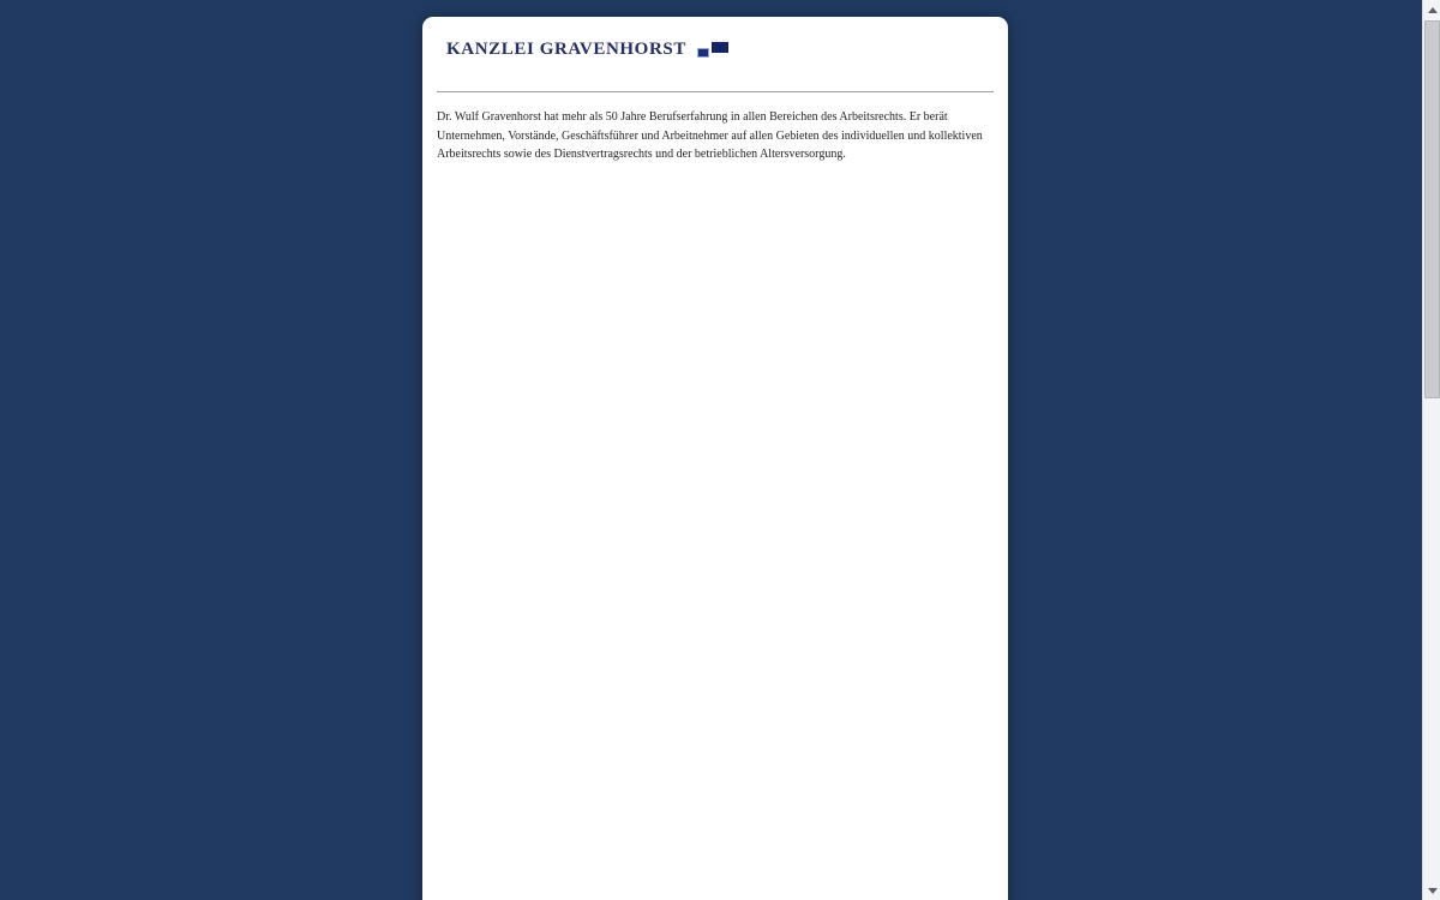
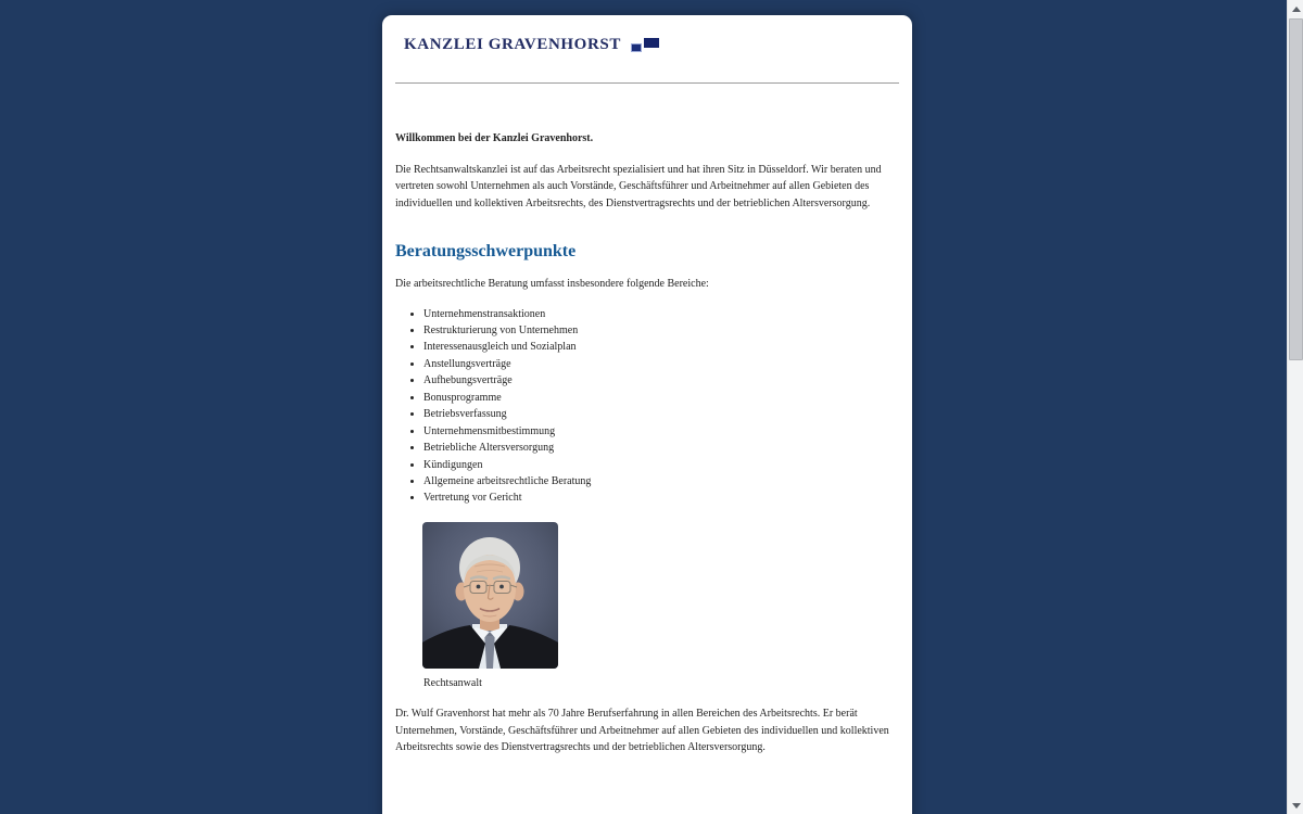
  KANZLEI GRAVENHORST
+ Willkommen bei der Kanzlei Gravenhorst.
+ Die Rechtsanwaltskanzlei ist auf das Arbeitsrecht spezialisiert und hat ihren Sitz in Düsseldorf. Wir beraten und vertreten sowohl Unternehmen als auch Vorstände, Geschäftsführer und Arbeitnehmer auf allen Gebieten des individuellen und kollektiven Arbeitsrechts, des Dienstvertragsrechts und der betrieblichen Altersversorgung.
+ Beratungsschwerpunkte
+ Die arbeitsrechtliche Beratung umfasst insbesondere folgende Bereiche:
+ Unternehmenstransaktionen
+ Restrukturierung von Unternehmen
+ Interessenausgleich und Sozialplan
+ Anstellungsverträge
+ Aufhebungsverträge
+ Bonusprogramme
+ Betriebsverfassung
+ Unternehmensmitbestimmung
+ Betriebliche Altersversorgung
+ Kündigungen
+ Allgemeine arbeitsrechtliche Beratung
+ Vertretung vor Gericht
+ Rechtsanwalt
- Dr. Wulf Gravenhorst hat mehr als 50 Jahre Berufserfahrung in allen Bereichen des Arbeitsrechts. Er berät Unternehmen, Vorstände, Geschäftsführer und Arbeitnehmer auf allen Gebieten des individuellen und kollektiven Arbeitsrechts sowie des Dienstvertragsrechts und der betrieblichen Altersversorgung.
+ Dr. Wulf Gravenhorst hat mehr als 70 Jahre Berufserfahrung in allen Bereichen des Arbeitsrechts. Er berät Unternehmen, Vorstände, Geschäftsführer und Arbeitnehmer auf allen Gebieten des individuellen und kollektiven Arbeitsrechts sowie des Dienstvertragsrechts und der betrieblichen Altersversorgung.
